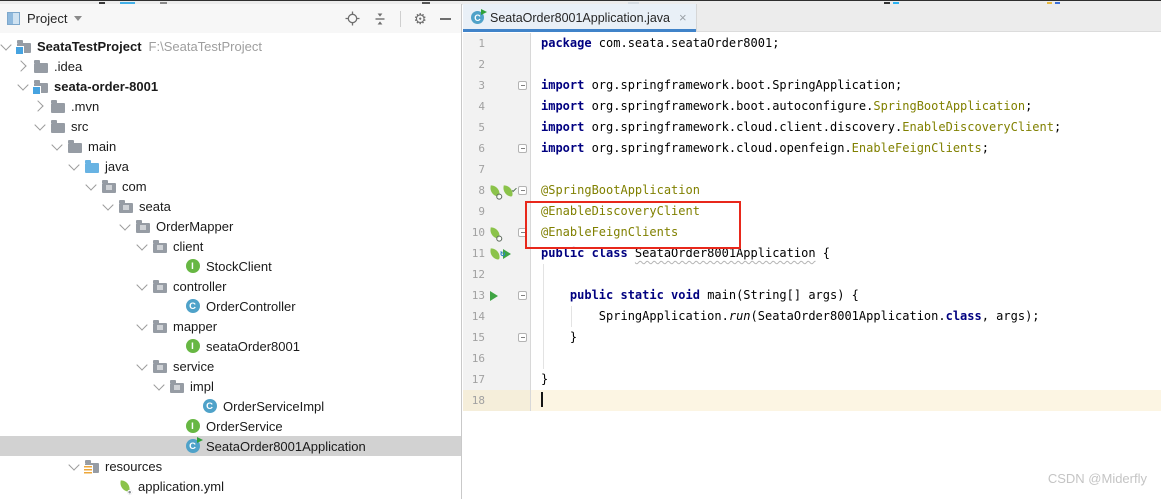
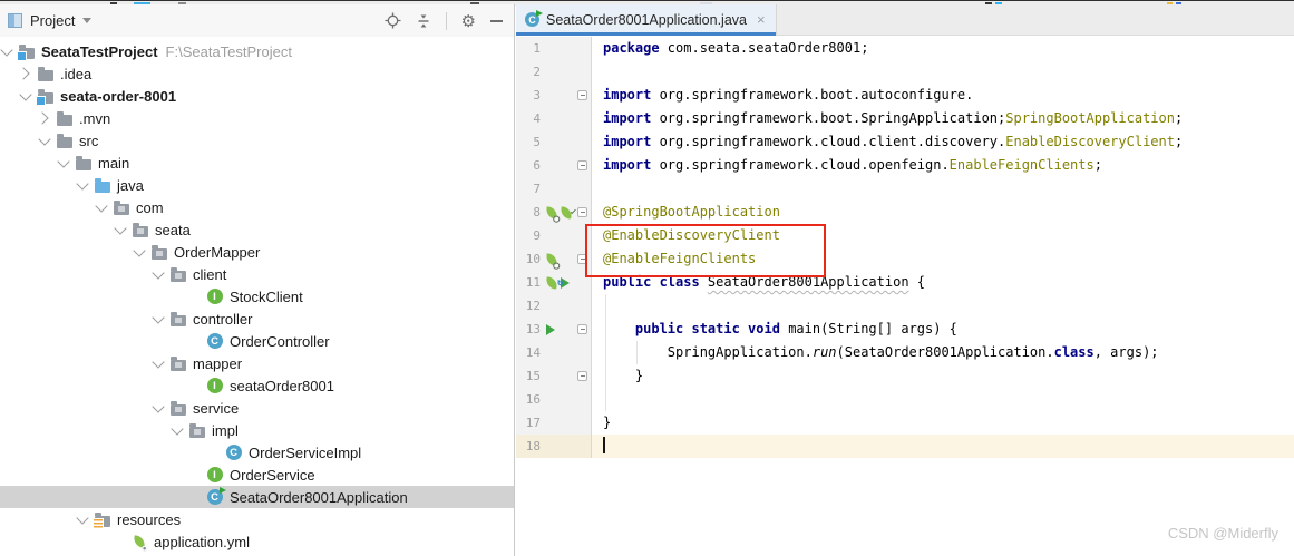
  Project
  ⚙
  SeataTestProject
  F:\SeataTestProject
  .idea
  seata-order-8001
  .mvn
  src
  main
  java
  com
  seata
  OrderMapper
  client
  I
  StockClient
  controller
  C
  OrderController
  mapper
  I
  seataOrder8001
  service
  impl
  C
  OrderServiceImpl
  I
  OrderService
  C
  SeataOrder8001Application
  resources
  application.yml
  C
  SeataOrder8001Application.java
  ×
  1
  package com.seata.seataOrder8001;
  2
  3
- import org.springframework.boot.SpringApplication;
+ import org.springframework.boot.autoconfigure.
  4
- import org.springframework.boot.autoconfigure.SpringBootApplication;
+ import org.springframework.boot.SpringApplication;SpringBootApplication;
  5
  import org.springframework.cloud.client.discovery.EnableDiscoveryClient;
  6
  import org.springframework.cloud.openfeign.EnableFeignClients;
  7
  8
  @SpringBootApplication
  9
  @EnableDiscoveryClient
  10
  @EnableFeignClients
  11
  public class SeataOrder8001Application {
  12
  13
  public static void main(String[] args) {
  14
  SpringApplication.run(SeataOrder8001Application.class, args);
  15
  }
  16
  17
  }
  18
  CSDN @Miderfly
